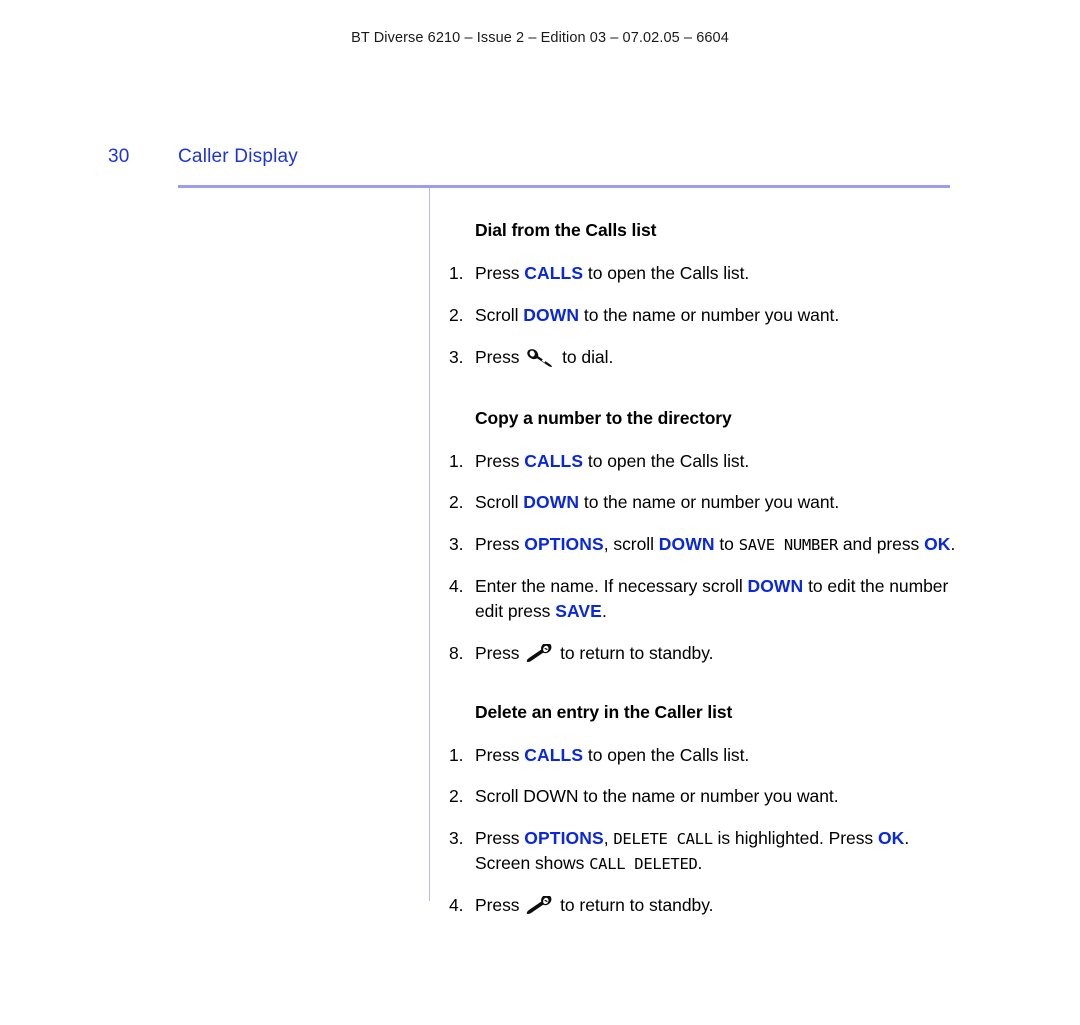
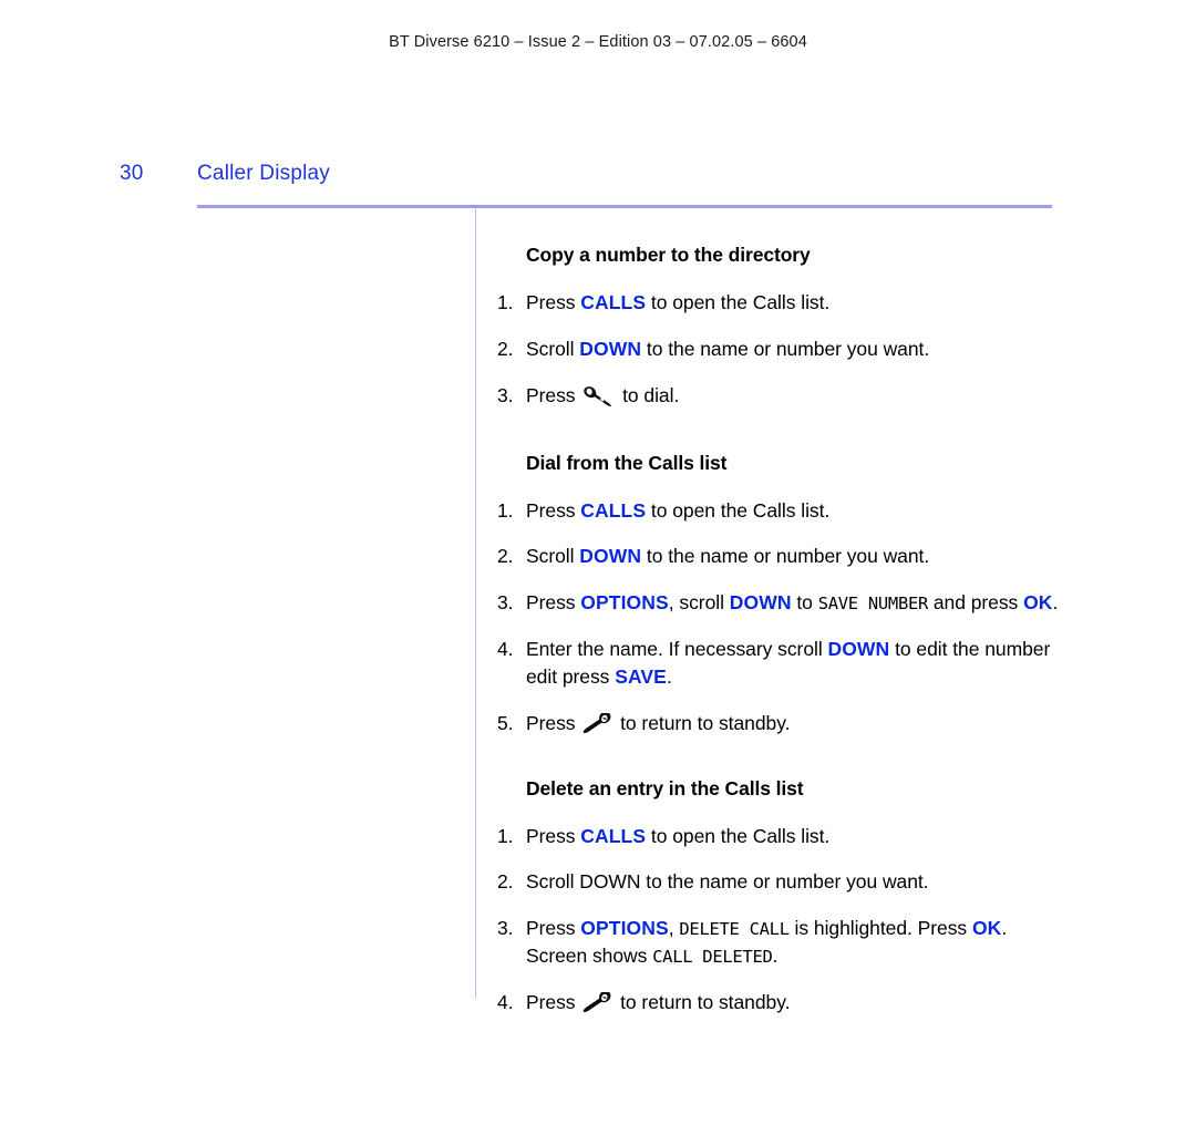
  BT Diverse 6210 – Issue 2 – Edition 03 – 07.02.05 – 6604
  30
  Caller Display
- Dial from the Calls list
+ Copy a number to the directory
  1.
  Press CALLS to open the Calls list.
  2.
  Scroll DOWN to the name or number you want.
  3.
  Press to dial.
- Copy a number to the directory
+ Dial from the Calls list
  1.
  Press CALLS to open the Calls list.
  2.
  Scroll DOWN to the name or number you want.
  3.
  Press OPTIONS, scroll DOWN to SAVE NUMBER and press OK.
  4.
  Enter the name. If necessary scroll DOWN to edit the number edit press SAVE.
- 8.
+ 5.
  Press to return to standby.
- Delete an entry in the Caller list
+ Delete an entry in the Calls list
  1.
  Press CALLS to open the Calls list.
  2.
  Scroll DOWN to the name or number you want.
  3.
  Press OPTIONS, DELETE CALL is highlighted. Press OK. Screen shows CALL DELETED.
  4.
  Press to return to standby.
